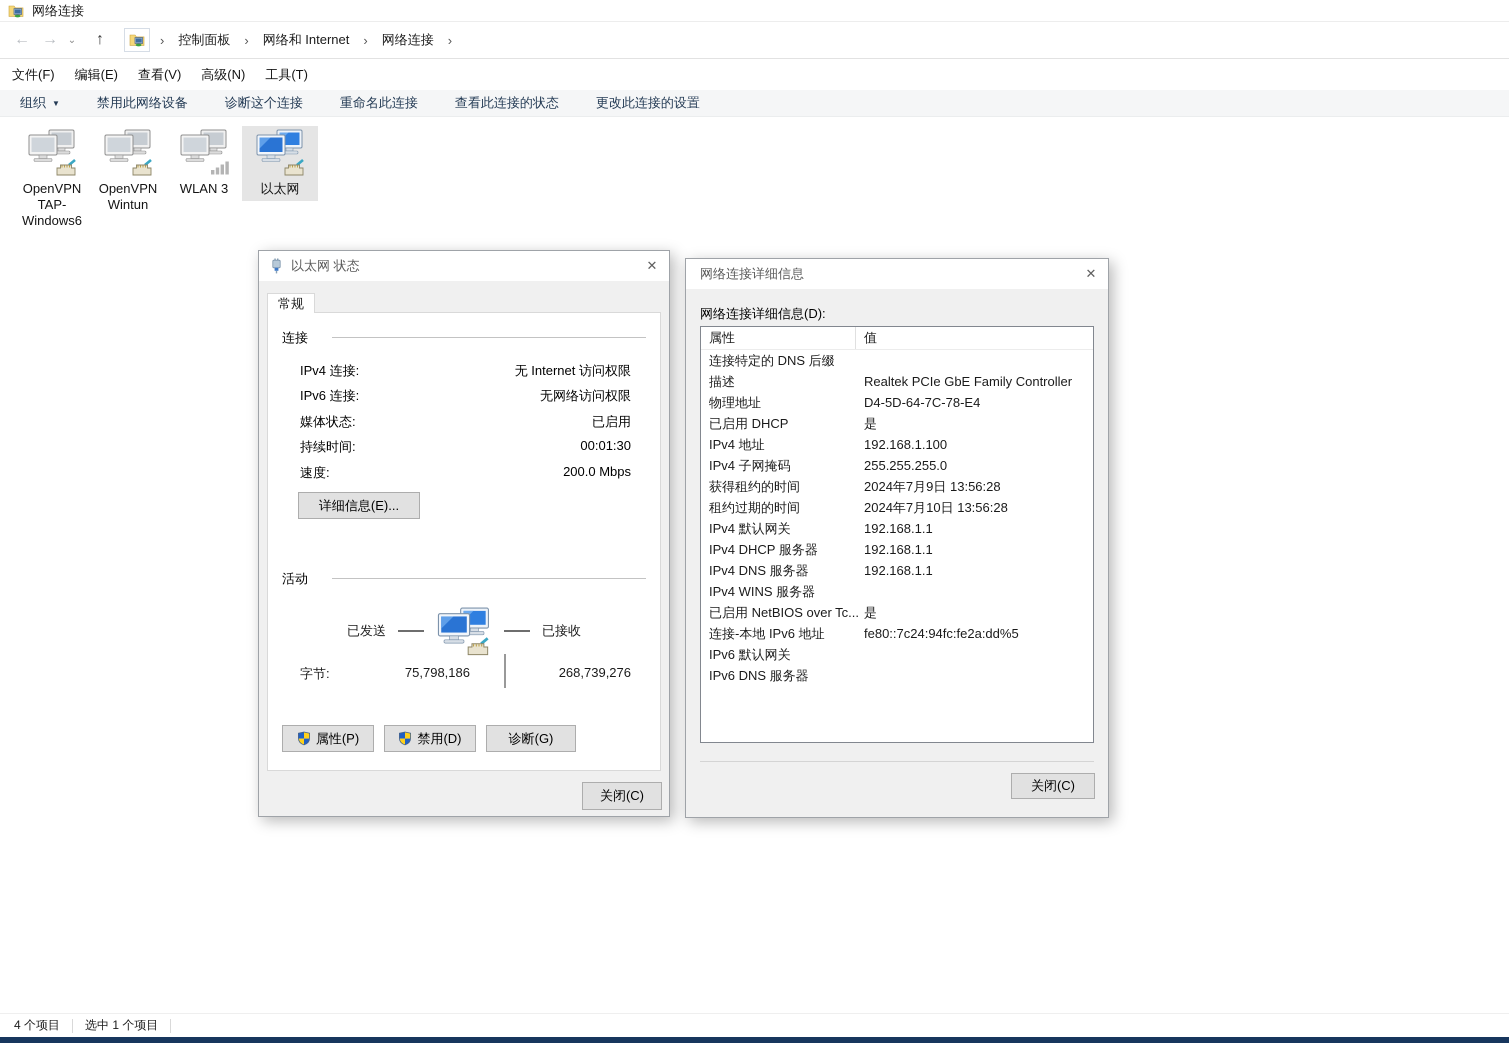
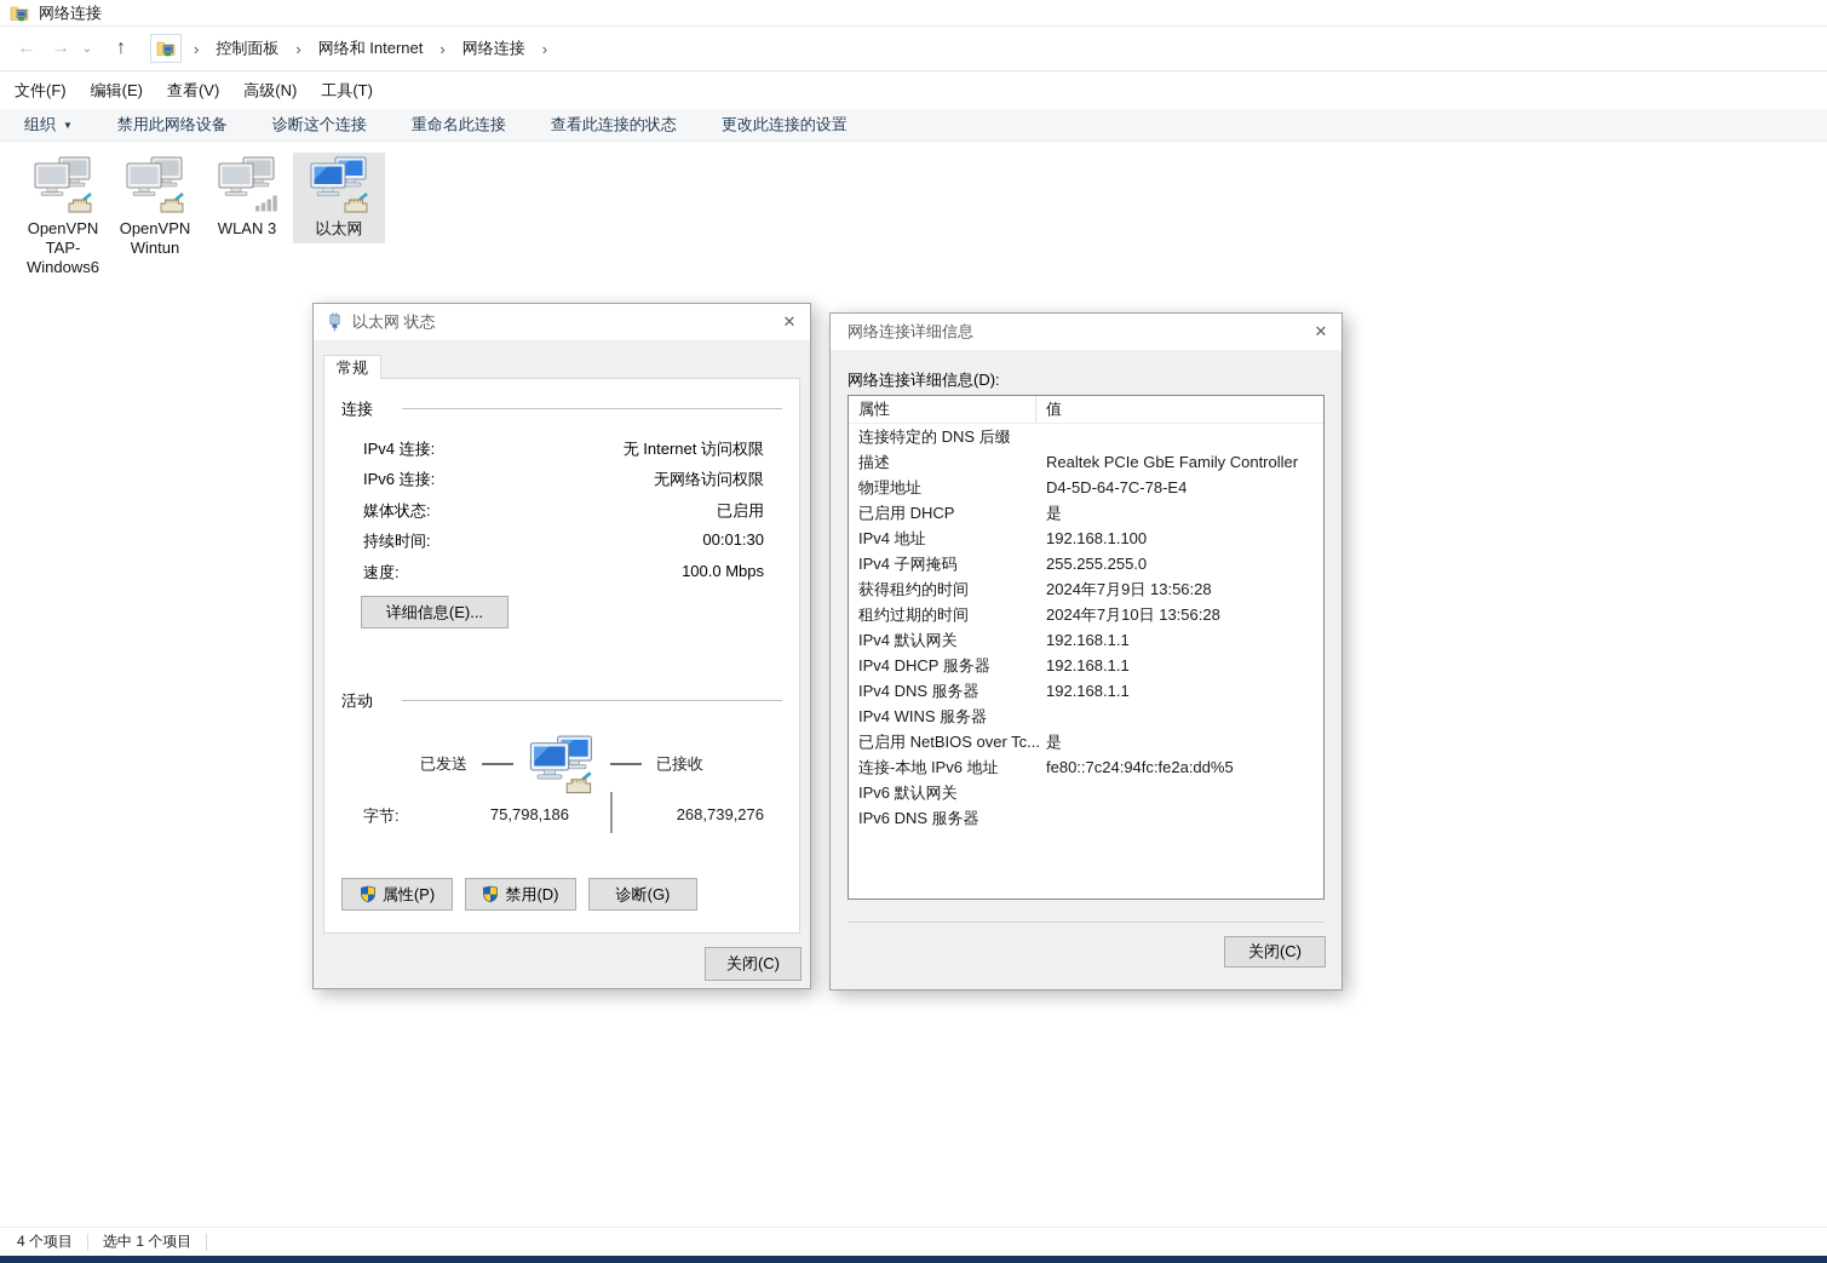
  网络连接
  ←
  →
  ⌄
  ↑
  ›
  控制面板
  ›
  网络和 Internet
  ›
  网络连接
  ›
  文件(F)
  编辑(E)
  查看(V)
  高级(N)
  工具(T)
  组织
  ▼
  禁用此网络设备
  诊断这个连接
  重命名此连接
  查看此连接的状态
  更改此连接的设置
  OpenVPN TAP-Windows6
  OpenVPN Wintun
  WLAN 3
  以太网
  以太网 状态
  ✕
  常规
  连接
  IPv4 连接:
  无 Internet 访问权限
  IPv6 连接:
  无网络访问权限
  媒体状态:
  已启用
  持续时间:
  00:01:30
  速度:
- 200.0 Mbps
+ 100.0 Mbps
  详细信息(E)...
  活动
  已发送
  已接收
  字节:
  75,798,186
  268,739,276
  属性(P)
  禁用(D)
  诊断(G)
  关闭(C)
  网络连接详细信息
  ✕
  网络连接详细信息(D):
  属性
  值
  连接特定的 DNS 后缀
  描述
  Realtek PCIe GbE Family Controller
  物理地址
  D4-5D-64-7C-78-E4
  已启用 DHCP
  是
  IPv4 地址
  192.168.1.100
  IPv4 子网掩码
  255.255.255.0
  获得租约的时间
  2024年7月9日 13:56:28
  租约过期的时间
  2024年7月10日 13:56:28
  IPv4 默认网关
  192.168.1.1
  IPv4 DHCP 服务器
  192.168.1.1
  IPv4 DNS 服务器
  192.168.1.1
  IPv4 WINS 服务器
  已启用 NetBIOS over Tc...
  是
  连接-本地 IPv6 地址
  fe80::7c24:94fc:fe2a:dd%5
  IPv6 默认网关
  IPv6 DNS 服务器
  关闭(C)
  4 个项目
  选中 1 个项目
